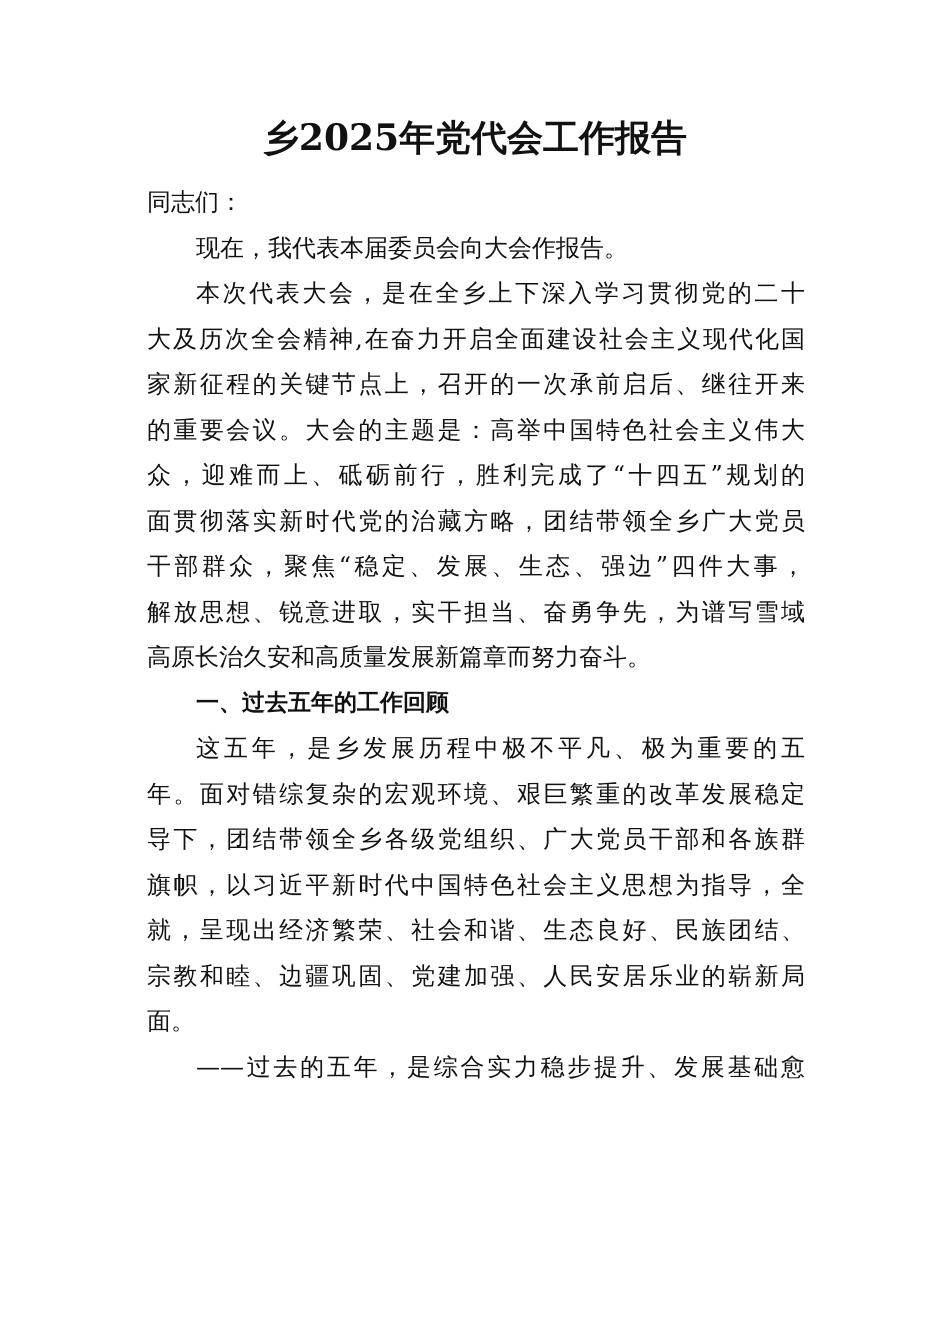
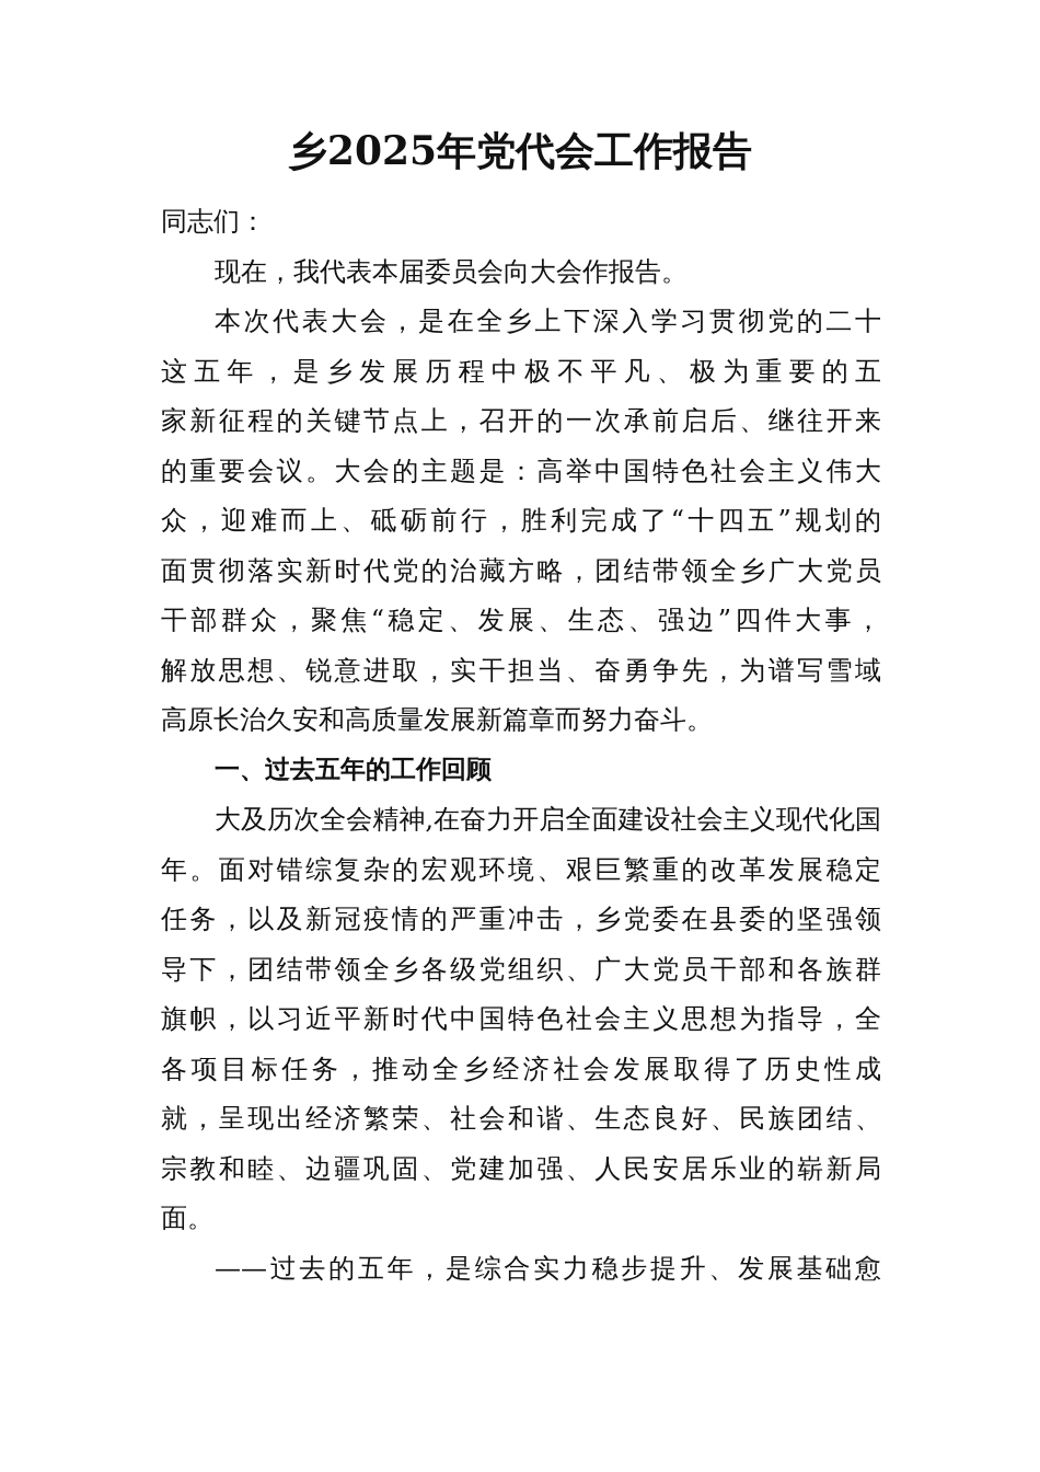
  乡2025年党代会工作报告
  同志们：
  现在，我代表本届委员会向大会作报告。
  本次代表大会，是在全乡上下深入学习贯彻党的二十
- 大及历次全会精神,在奋力开启全面建设社会主义现代化国
+ 这五年，是乡发展历程中极不平凡、极为重要的五
  家新征程的关键节点上，召开的一次承前启后、继往开来
  的重要会议。大会的主题是：高举中国特色社会主义伟大
  众，迎难而上、砥砺前行，胜利完成了“十四五”规划的
  面贯彻落实新时代党的治藏方略，团结带领全乡广大党员
  干部群众，聚焦“稳定、发展、生态、强边”四件大事，
  解放思想、锐意进取，实干担当、奋勇争先，为谱写雪域
  高原长治久安和高质量发展新篇章而努力奋斗。
  一、过去五年的工作回顾
- 这五年，是乡发展历程中极不平凡、极为重要的五
+ 大及历次全会精神,在奋力开启全面建设社会主义现代化国
  年。面对错综复杂的宏观环境、艰巨繁重的改革发展稳定
+ 任务，以及新冠疫情的严重冲击，乡党委在县委的坚强领
  导下，团结带领全乡各级党组织、广大党员干部和各族群
  旗帜，以习近平新时代中国特色社会主义思想为指导，全
+ 各项目标任务，推动全乡经济社会发展取得了历史性成
  就，呈现出经济繁荣、社会和谐、生态良好、民族团结、
  宗教和睦、边疆巩固、党建加强、人民安居乐业的崭新局
  面。
  ——过去的五年，是综合实力稳步提升、发展基础愈
